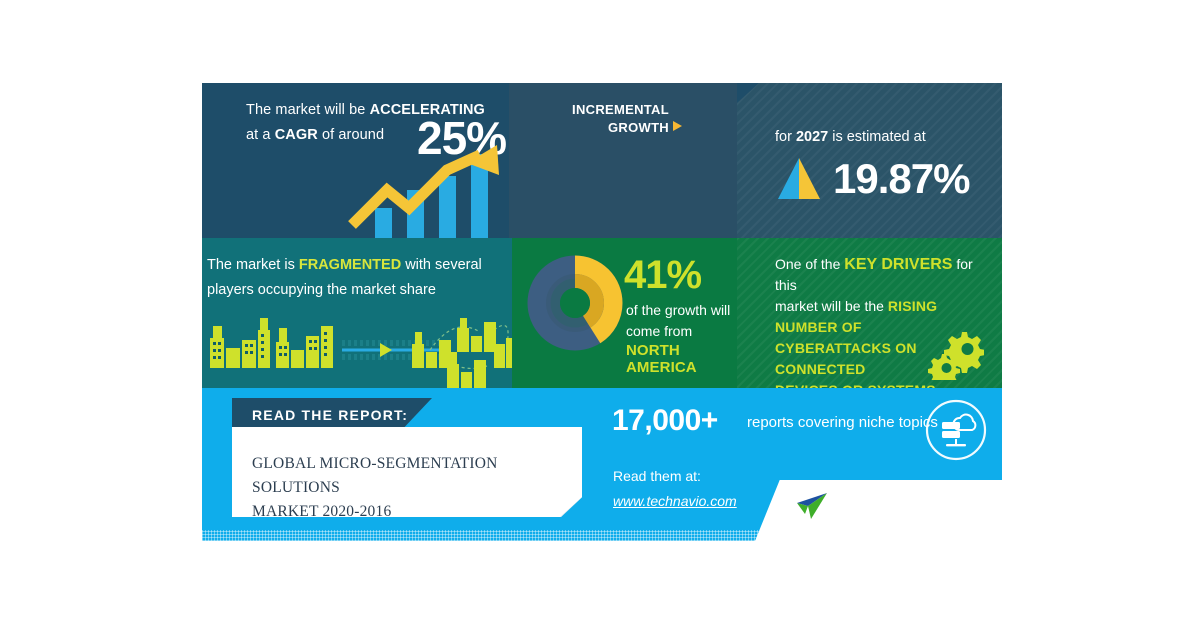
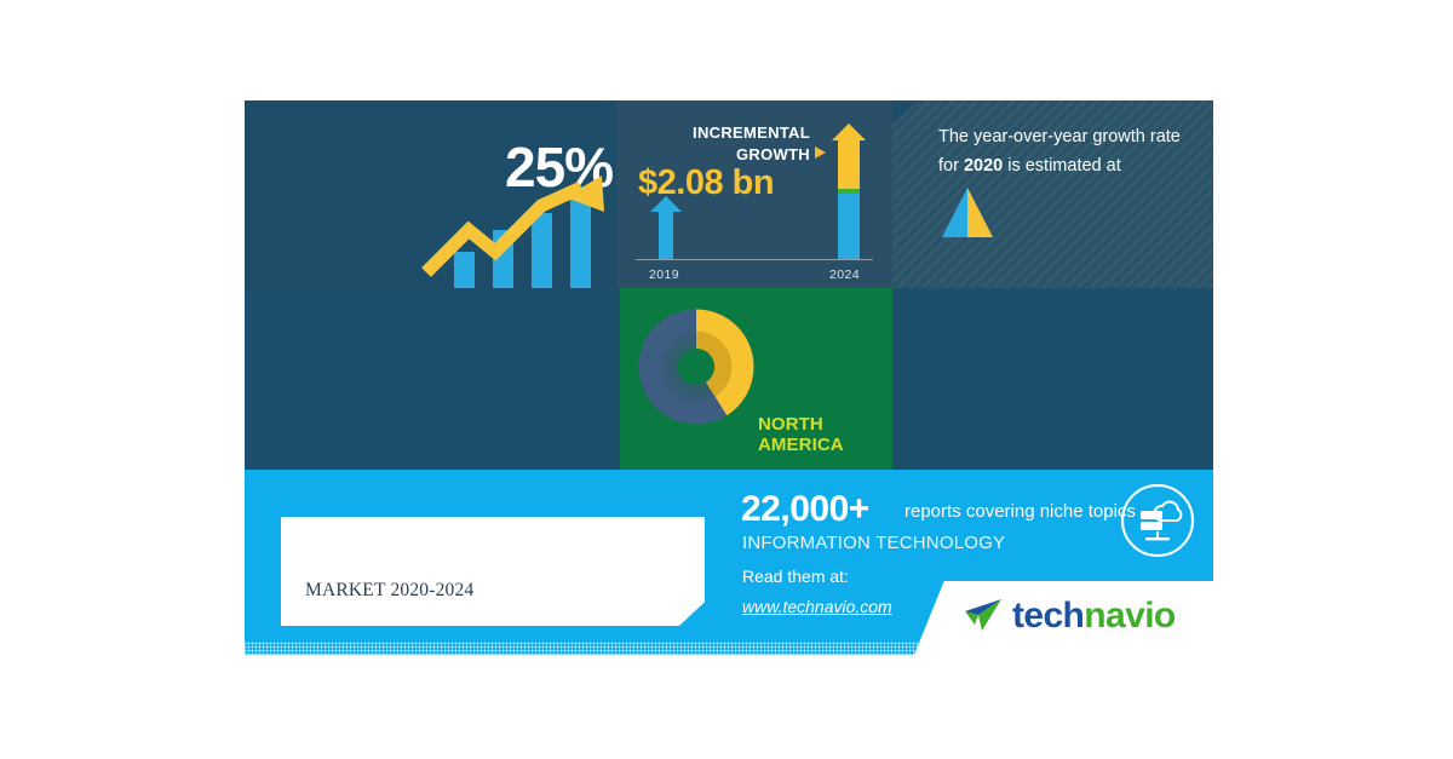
- The market will be ACCELERATING
- at a CAGR of around
  25%
  INCREMENTAL
  GROWTH
+ $2.08 bn
+ 2019
+ 2024
+ The year-over-year growth rate
- for 2027 is estimated at
+ for 2020 is estimated at
- 19.87%
- The market is FRAGMENTED with several
- players occupying the market share
- 41%
- of the growth will
- come from
  NORTH AMERICA
- One of the KEY DRIVERS for this
- market will be the RISING NUMBER OF
- CYBERATTACKS ON CONNECTED
- READ THE REPORT:
- GLOBAL MICRO-SEGMENTATION SOLUTIONS
- MARKET 2020-2016
+ MARKET 2020-2024
- 17,000+
+ 22,000+
  reports covering niche topics
+ INFORMATION TECHNOLOGY
  Read them at:
  www.technavio.com
+ technavio
